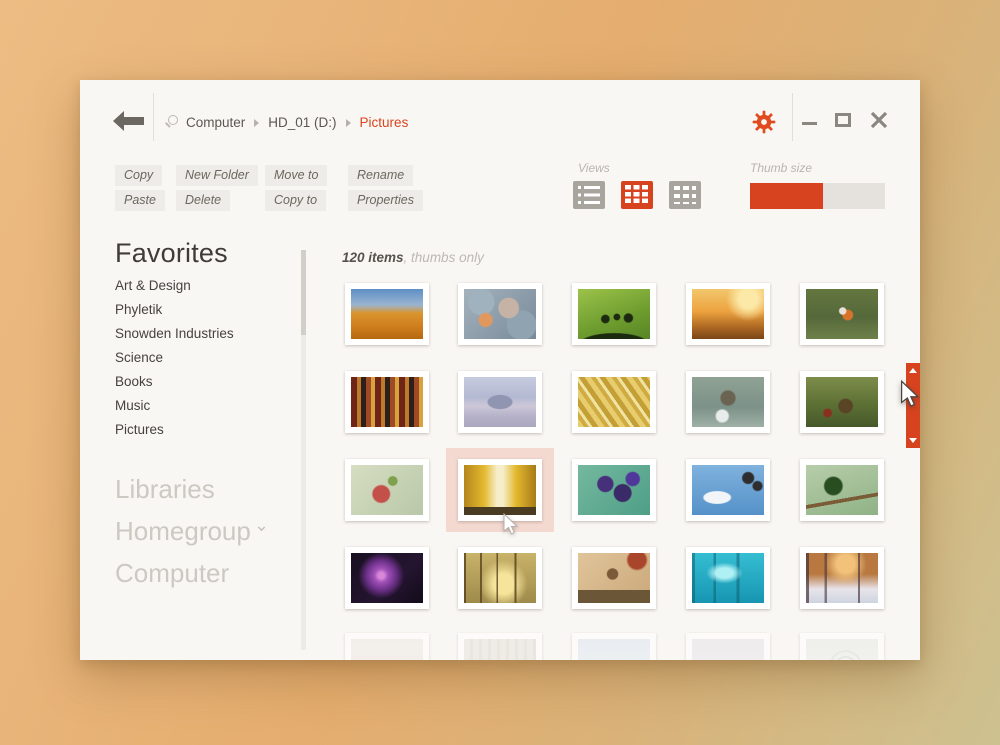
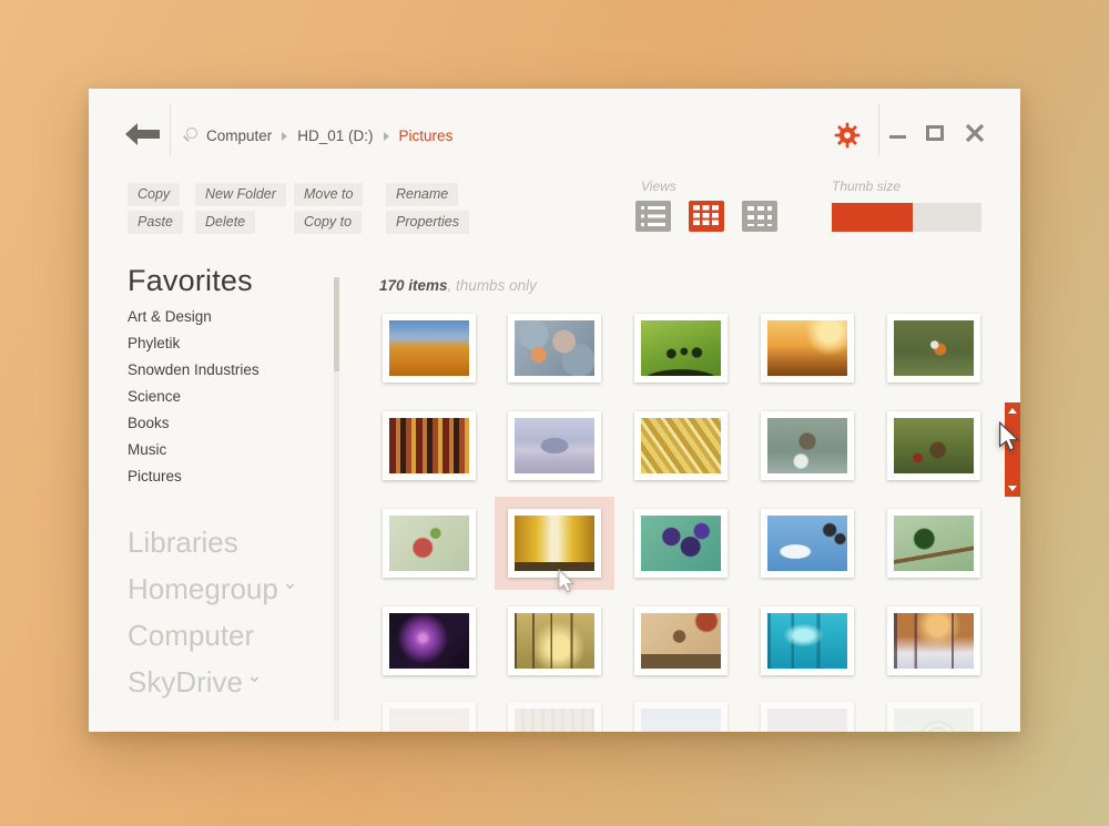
  Computer
  HD_01 (D:)
  Pictures
  Copy
  Paste
  New Folder
  Delete
  Move to
  Copy to
  Rename
  Properties
  Views
  Thumb size
  Favorites
  Art & Design
  Phyletik
  Snowden Industries
  Science
  Books
  Music
  Pictures
  Libraries
  Homegroup
  Computer
+ SkyDrive
- 120 items, thumbs only
+ 170 items, thumbs only
